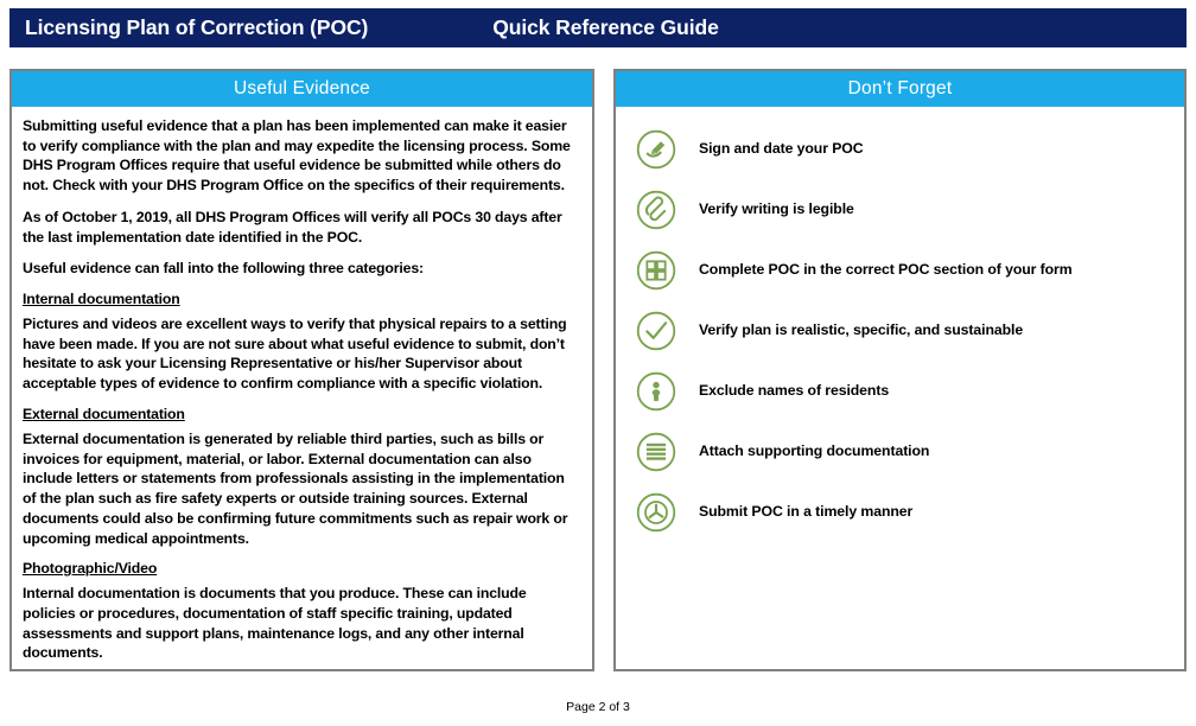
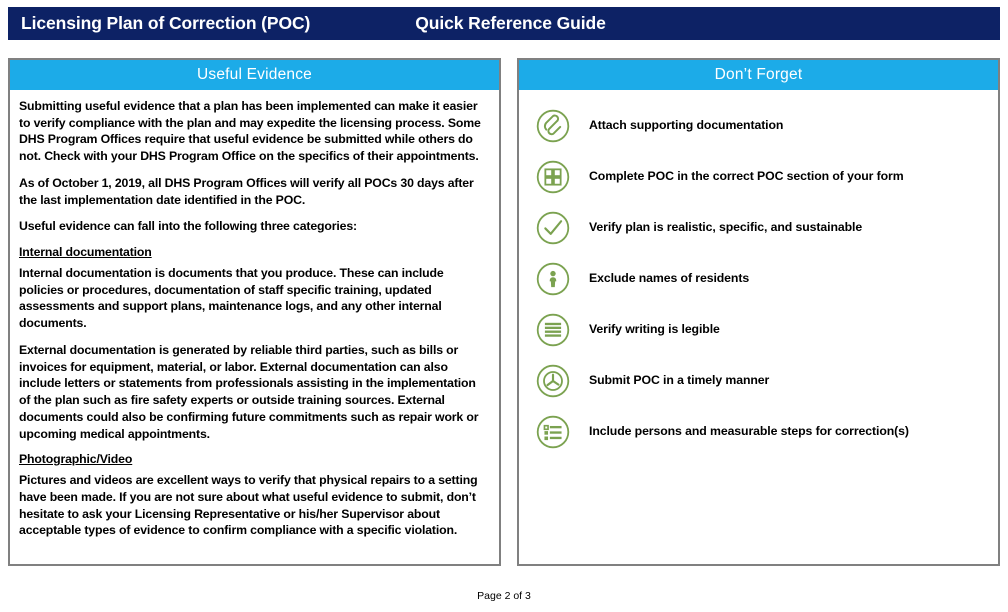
  Licensing Plan of Correction (POC)
  Quick Reference Guide
  Useful Evidence
- Submitting useful evidence that a plan has been implemented can make it easier to verify compliance with the plan and may expedite the licensing process. Some DHS Program Offices require that useful evidence be submitted while others do not. Check with your DHS Program Office on the specifics of their requirements.
+ Submitting useful evidence that a plan has been implemented can make it easier to verify compliance with the plan and may expedite the licensing process. Some DHS Program Offices require that useful evidence be submitted while others do not. Check with your DHS Program Office on the specifics of their appointments.
  As of October 1, 2019, all DHS Program Offices will verify all POCs 30 days after the last implementation date identified in the POC.
  Useful evidence can fall into the following three categories:
  Internal documentation
- Pictures and videos are excellent ways to verify that physical repairs to a setting have been made. If you are not sure about what useful evidence to submit, don’t hesitate to ask your Licensing Representative or his/her Supervisor about acceptable types of evidence to confirm compliance with a specific violation.
+ Internal documentation is documents that you produce. These can include policies or procedures, documentation of staff specific training, updated assessments and support plans, maintenance logs, and any other internal documents.
- External documentation
  External documentation is generated by reliable third parties, such as bills or invoices for equipment, material, or labor. External documentation can also include letters or statements from professionals assisting in the implementation of the plan such as fire safety experts or outside training sources. External documents could also be confirming future commitments such as repair work or upcoming medical appointments.
  Photographic/Video
- Internal documentation is documents that you produce. These can include policies or procedures, documentation of staff specific training, updated assessments and support plans, maintenance logs, and any other internal documents.
+ Pictures and videos are excellent ways to verify that physical repairs to a setting have been made. If you are not sure about what useful evidence to submit, don’t hesitate to ask your Licensing Representative or his/her Supervisor about acceptable types of evidence to confirm compliance with a specific violation.
  Don’t Forget
- Sign and date your POC
- Verify writing is legible
+ Attach supporting documentation
  Complete POC in the correct POC section of your form
  Verify plan is realistic, specific, and sustainable
  Exclude names of residents
- Attach supporting documentation
+ Verify writing is legible
  Submit POC in a timely manner
+ Include persons and measurable steps for correction(s)
  Page 2 of 3
